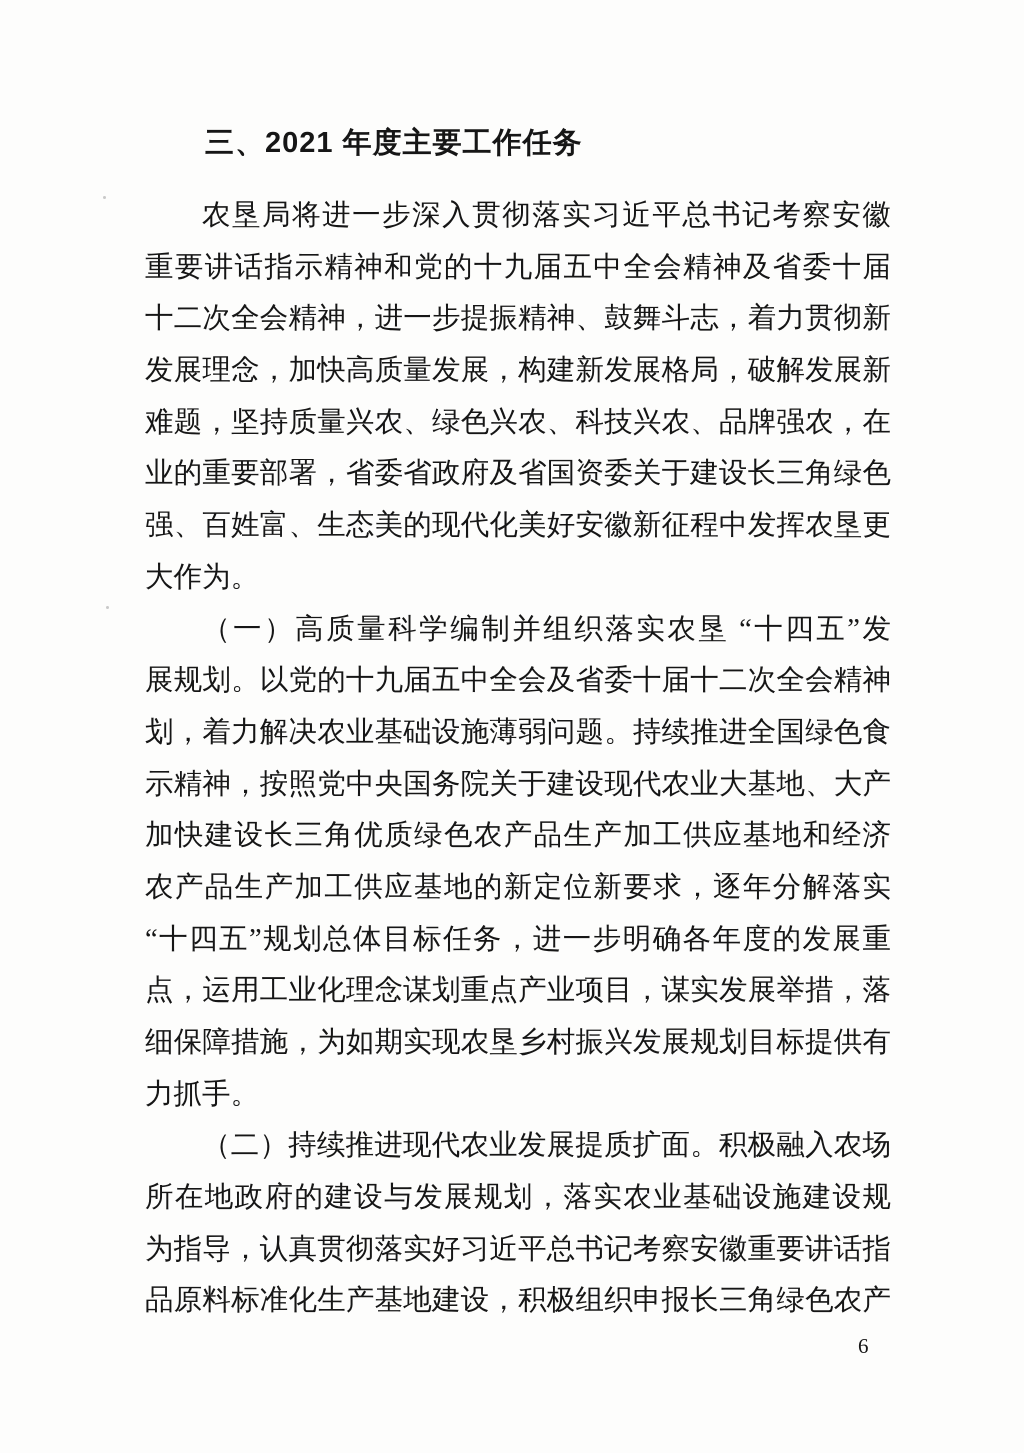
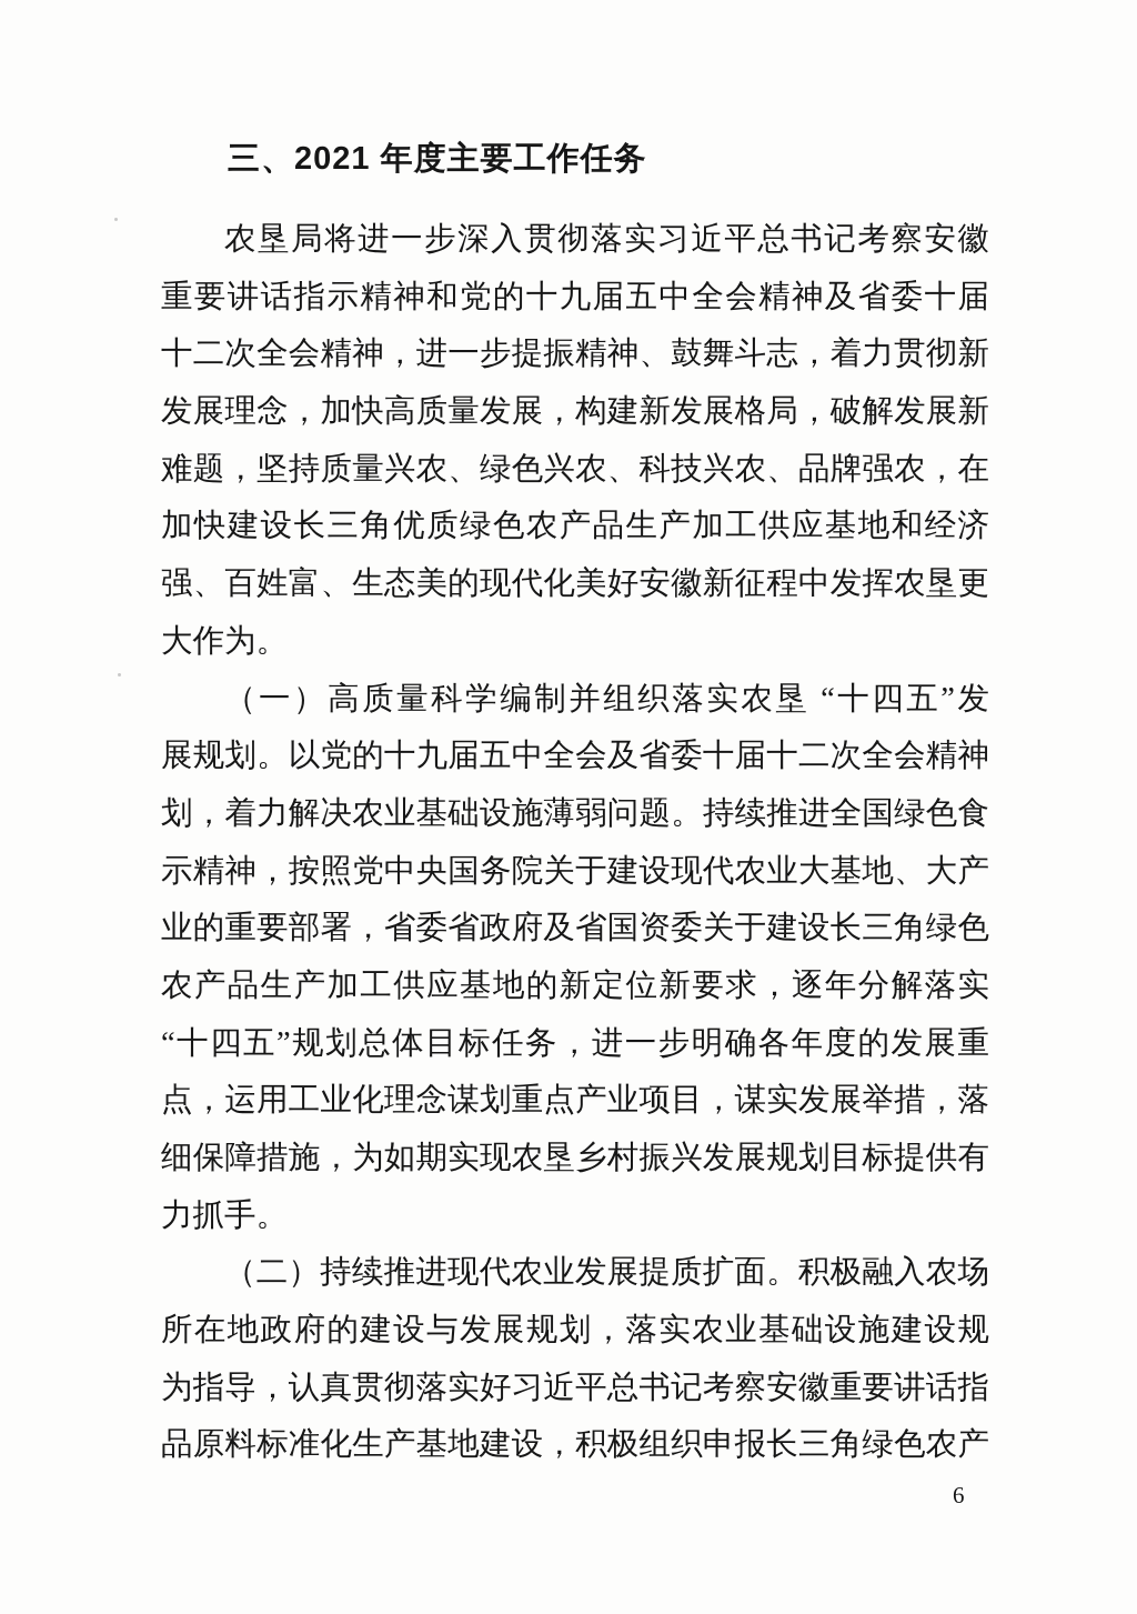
  三、2021 年度主要工作任务
  农垦局将进一步深入贯彻落实习近平总书记考察安徽
  重要讲话指示精神和党的十九届五中全会精神及省委十届
  十二次全会精神，进一步提振精神、鼓舞斗志，着力贯彻新
  发展理念，加快高质量发展，构建新发展格局，破解发展新
  难题，坚持质量兴农、绿色兴农、科技兴农、品牌强农，在
- 业的重要部署，省委省政府及省国资委关于建设长三角绿色
+ 加快建设长三角优质绿色农产品生产加工供应基地和经济
  强、百姓富、生态美的现代化美好安徽新征程中发挥农垦更
  大作为。
  （一）高质量科学编制并组织落实农垦 “十四五”发
  展规划。以党的十九届五中全会及省委十届十二次全会精神
  划，着力解决农业基础设施薄弱问题。持续推进全国绿色食
  示精神，按照党中央国务院关于建设现代农业大基地、大产
- 加快建设长三角优质绿色农产品生产加工供应基地和经济
+ 业的重要部署，省委省政府及省国资委关于建设长三角绿色
  农产品生产加工供应基地的新定位新要求，逐年分解落实
  “十四五”规划总体目标任务，进一步明确各年度的发展重
  点，运用工业化理念谋划重点产业项目，谋实发展举措，落
  细保障措施，为如期实现农垦乡村振兴发展规划目标提供有
  力抓手。
  （二）持续推进现代农业发展提质扩面。积极融入农场
  所在地政府的建设与发展规划，落实农业基础设施建设规
  为指导，认真贯彻落实好习近平总书记考察安徽重要讲话指
  品原料标准化生产基地建设，积极组织申报长三角绿色农产
  6
